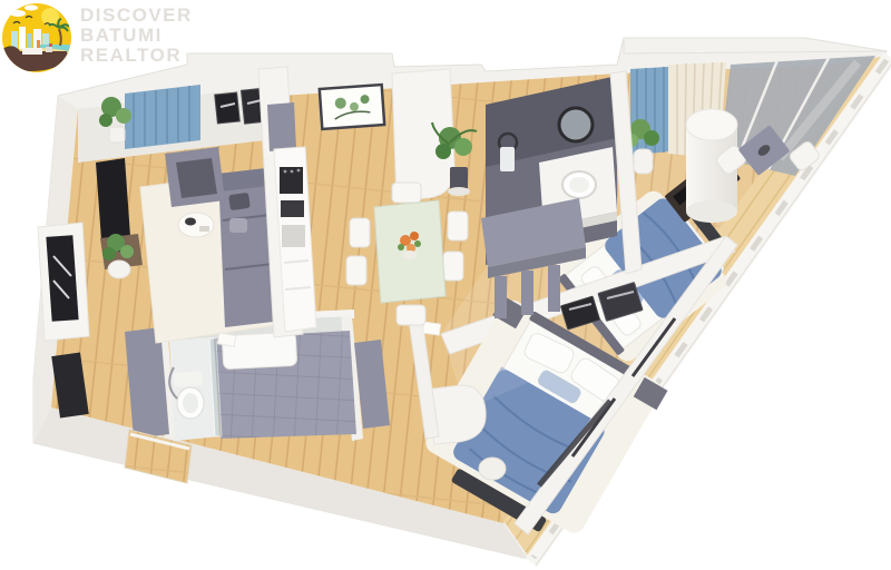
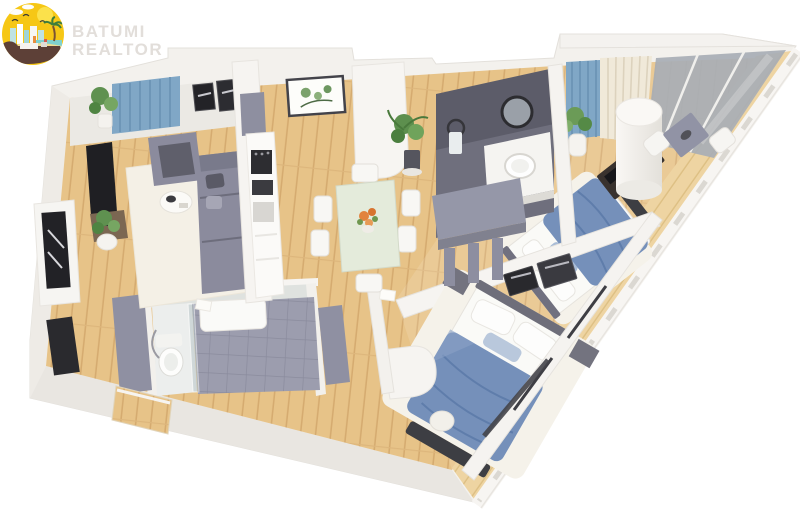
- DISCOVER
  BATUMI
  REALTOR
